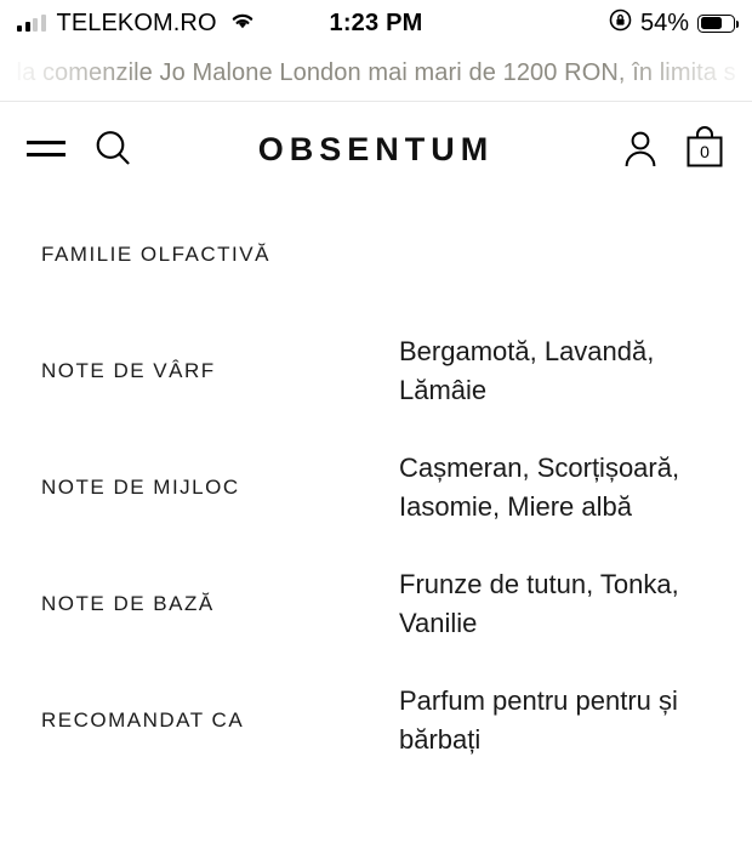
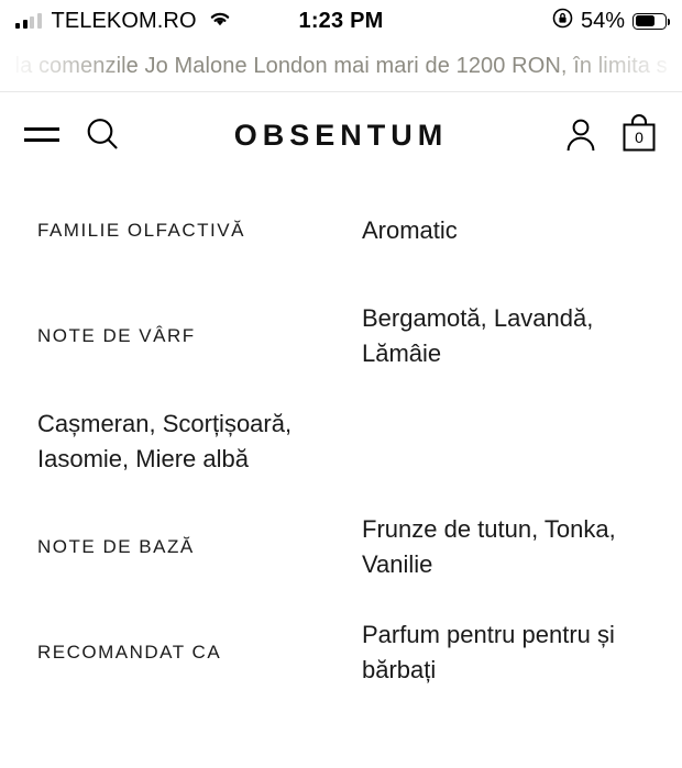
  TELEKOM.RO
  1:23 PM
  54%
  OBSENTUM
  0
  FAMILIE OLFACTIVĂ
+ Aromatic
  NOTE DE VÂRF
  Bergamotă, Lavandă, Lămâie
- NOTE DE MIJLOC
  Cașmeran, Scorțișoară, Iasomie, Miere albă
  NOTE DE BAZĂ
  Frunze de tutun, Tonka, Vanilie
  RECOMANDAT CA
  Parfum pentru pentru și bărbați
